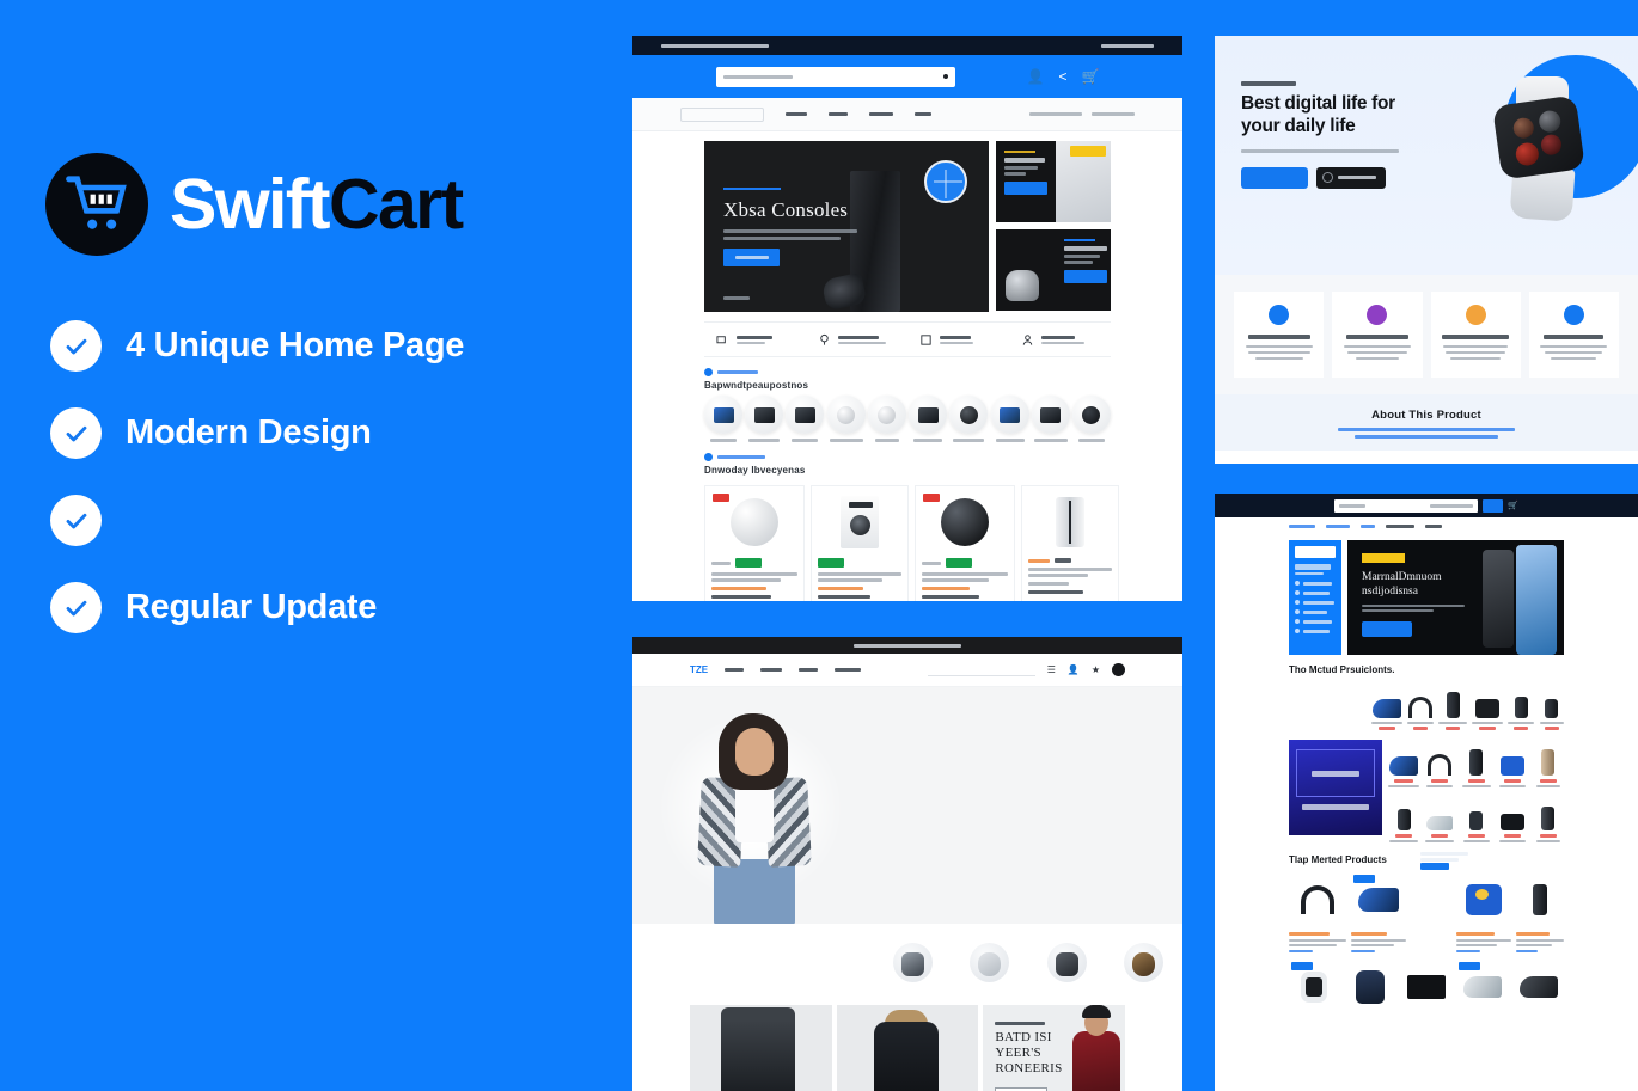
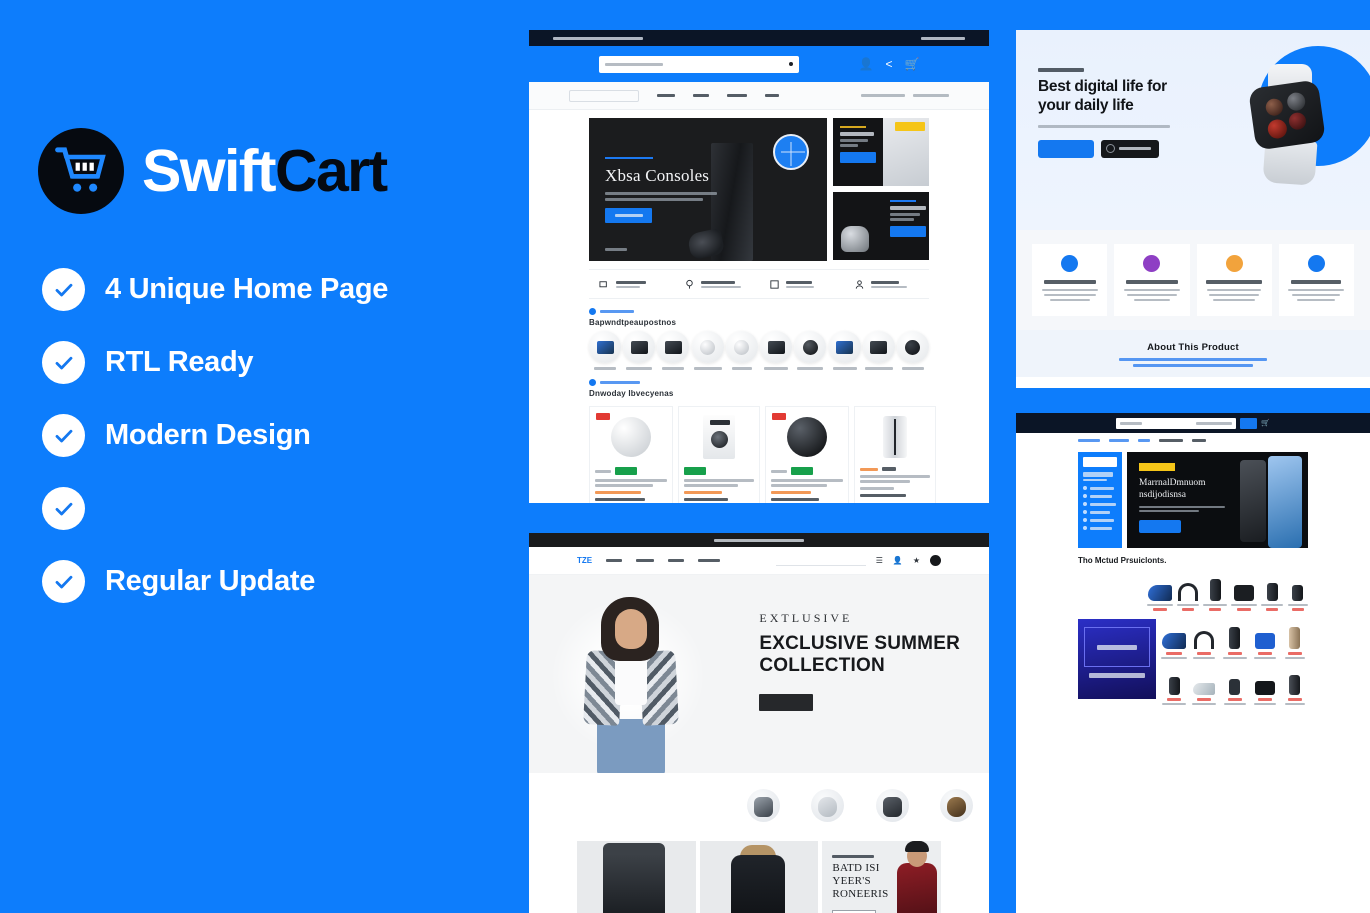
  SwiftCart
  4 Unique Home Page
+ RTL Ready
  Modern Design
  Regular Update
  👤
  <
  🛒
  Xbsa Consoles
  Bapwndtpeaupostnos
  Dnwoday Ibvecyenas
  TZE
  ☰
  👤
  ★
+ EXTLUSIVE
+ EXCLUSIVE SUMMER COLLECTION
  BATD ISI YEER'S RONEERIS
  Best digital life for your daily life
  About This Product
  MarrnalDmnuom nsdijodisnsa
  Tho Mctud Prsuiclonts.
- Tlap Merted Products
